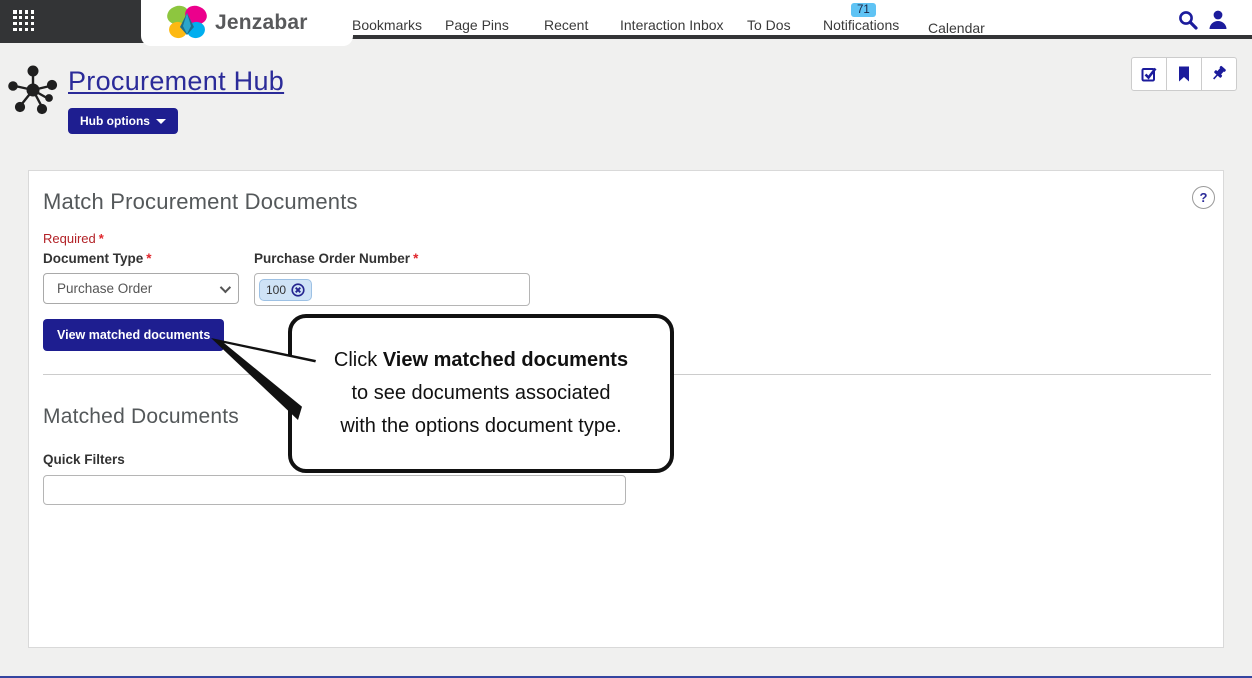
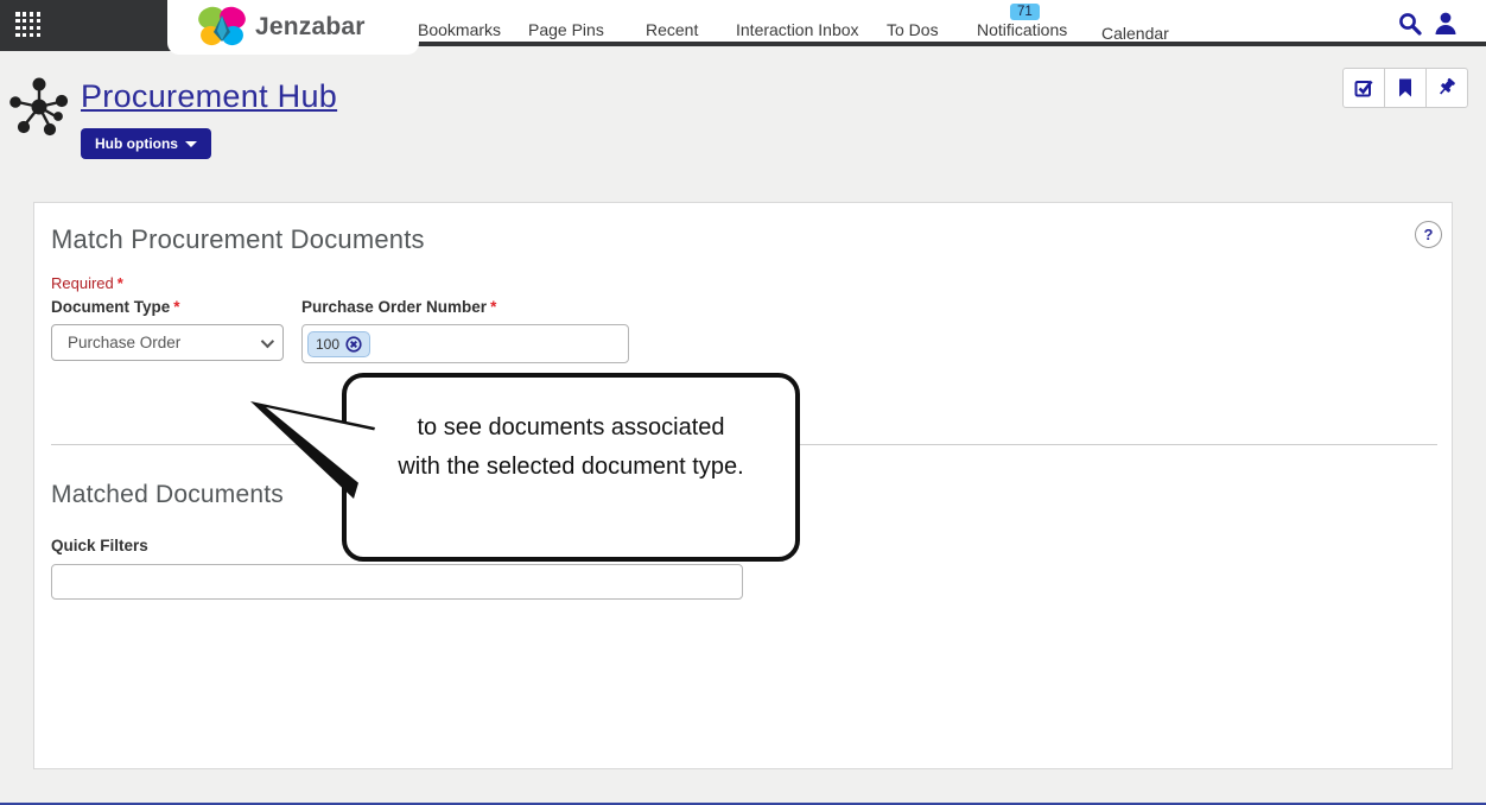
  Jenzabar
  Bookmarks
  Page Pins
  Recent
  Interaction Inbox
  To Dos
  Notifications
  71
  Calendar
  Procurement Hub
  Hub options
  Match Procurement Documents
  ?
  Required *
  Document Type *
  Purchase Order Number *
  Purchase Order
  100
- View matched documents
  Matched Documents
  Quick Filters
- Click View matched documents
  to see documents associated
- with the options document type.
+ with the selected document type.
